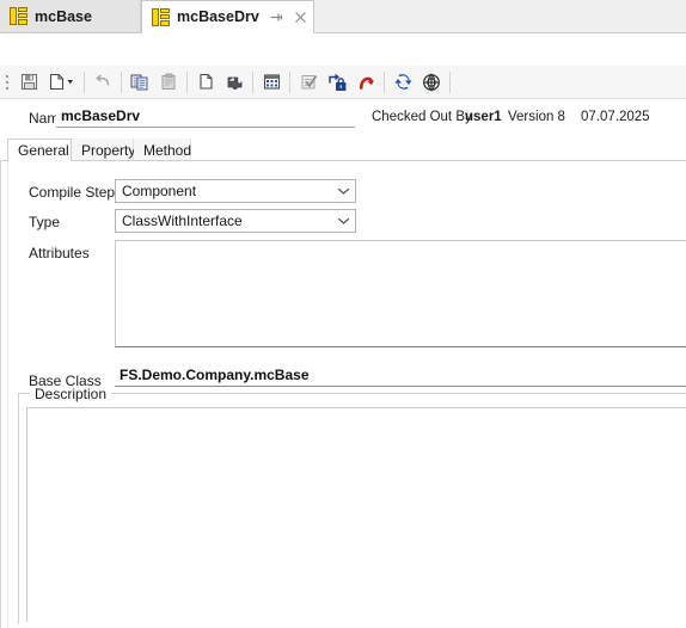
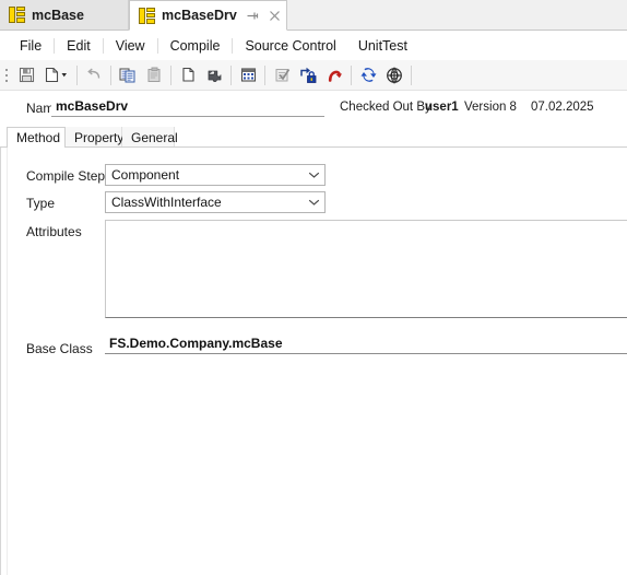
  mcBase
  mcBaseDrv
+ File
+ Edit
+ View
+ Compile
+ Source Control
+ UnitTest
  Nam
  mcBaseDrv
  Checked Out By
  user1
  Version 8
- 07.07.2025
+ 07.02.2025
- General
+ Method
  Property
- Method
+ General
  Compile Step
  Component
  Type
  ClassWithInterface
  Attributes
  Base Class
  FS.Demo.Company.mcBase
- Description
